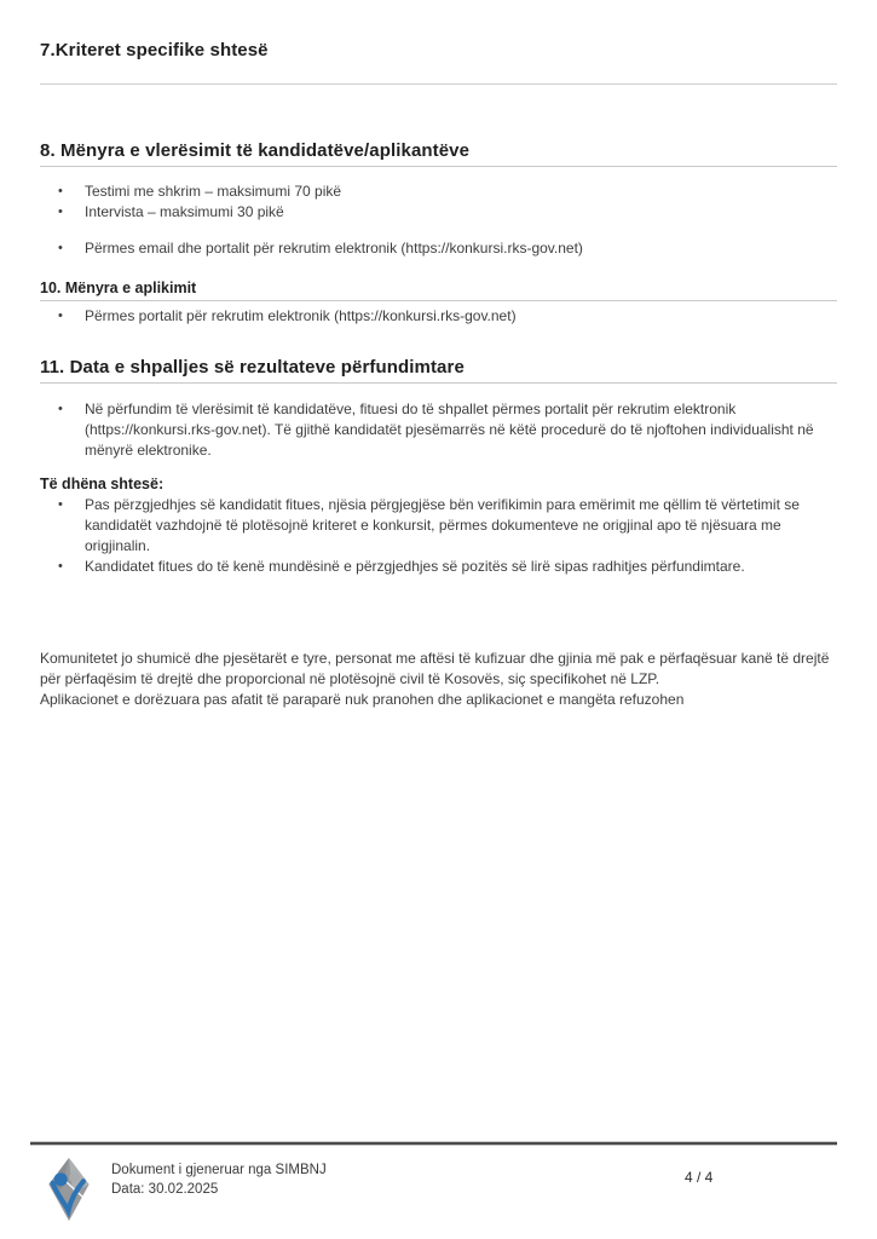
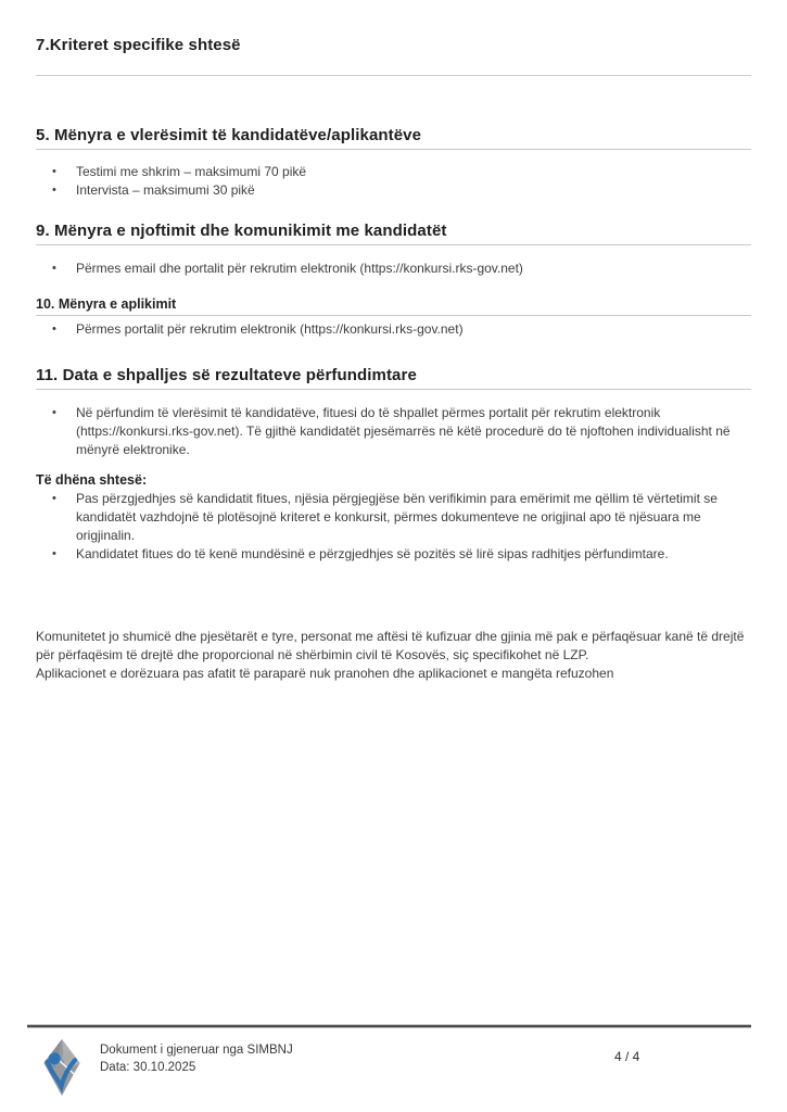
  7.Kriteret specifike shtesë
- 8. Mënyra e vlerësimit të kandidatëve/aplikantëve
+ 5. Mënyra e vlerësimit të kandidatëve/aplikantëve
  Testimi me shkrim – maksimumi 70 pikë
  Intervista – maksimumi 30 pikë
+ 9. Mënyra e njoftimit dhe komunikimit me kandidatët
  Përmes email dhe portalit për rekrutim elektronik (https://konkursi.rks-gov.net)
  10. Mënyra e aplikimit
  Përmes portalit për rekrutim elektronik (https://konkursi.rks-gov.net)
  11. Data e shpalljes së rezultateve përfundimtare
  Në përfundim të vlerësimit të kandidatëve, fituesi do të shpallet përmes portalit për rekrutim elektronik (https://konkursi.rks-gov.net). Të gjithë kandidatët pjesëmarrës në këtë procedurë do të njoftohen individualisht në mënyrë elektronike.
  Të dhëna shtesë:
  Pas përzgjedhjes së kandidatit fitues, njësia përgjegjëse bën verifikimin para emërimit me qëllim të vërtetimit se kandidatët vazhdojnë të plotësojnë kriteret e konkursit, përmes dokumenteve ne origjinal apo të njësuara me origjinalin.
  Kandidatet fitues do të kenë mundësinë e përzgjedhjes së pozitës së lirë sipas radhitjes përfundimtare.
- Komunitetet jo shumicë dhe pjesëtarët e tyre, personat me aftësi të kufizuar dhe gjinia më pak e përfaqësuar kanë të drejtë për përfaqësim të drejtë dhe proporcional në plotësojnë civil të Kosovës, siç specifikohet në LZP.
+ Komunitetet jo shumicë dhe pjesëtarët e tyre, personat me aftësi të kufizuar dhe gjinia më pak e përfaqësuar kanë të drejtë për përfaqësim të drejtë dhe proporcional në shërbimin civil të Kosovës, siç specifikohet në LZP.
  Aplikacionet e dorëzuara pas afatit të paraparë nuk pranohen dhe aplikacionet e mangëta refuzohen
  Dokument i gjeneruar nga SIMBNJ
- Data: 30.02.2025
+ Data: 30.10.2025
  4 / 4
